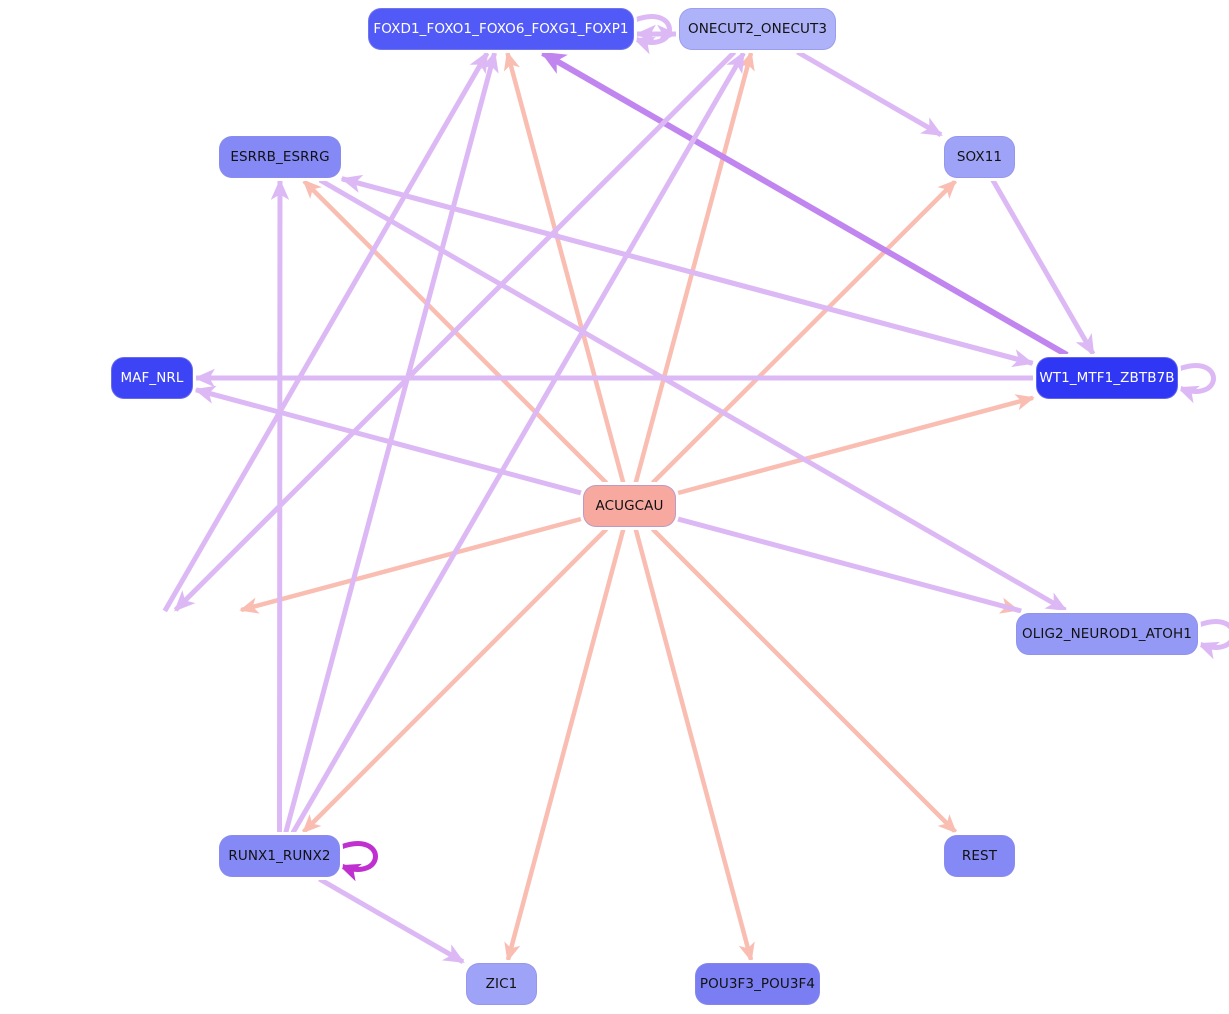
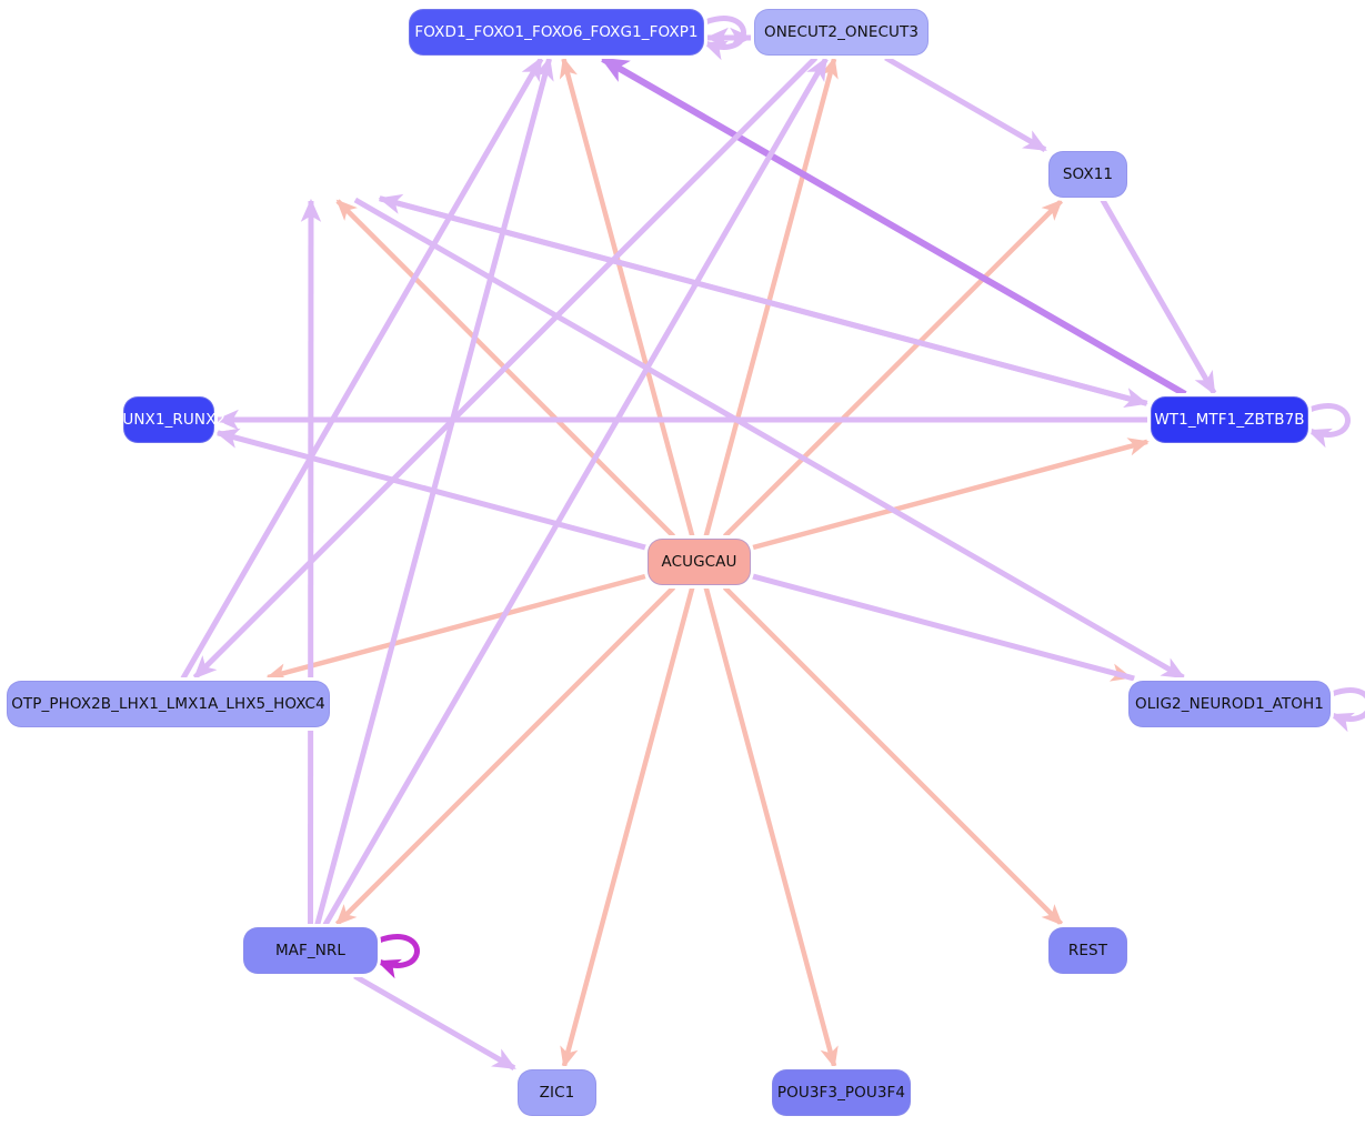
  FOXD1_FOXO1_FOXO6_FOXG1_FOXP1
  ONECUT2_ONECUT3
- ESRRB_ESRRG
  SOX11
- MAF_NRL
+ RUNX1_RUNX2
  WT1_MTF1_ZBTB7B
  ACUGCAU
+ OTP_PHOX2B_LHX1_LMX1A_LHX5_HOXC4
  OLIG2_NEUROD1_ATOH1
- RUNX1_RUNX2
+ MAF_NRL
  REST
  ZIC1
  POU3F3_POU3F4
